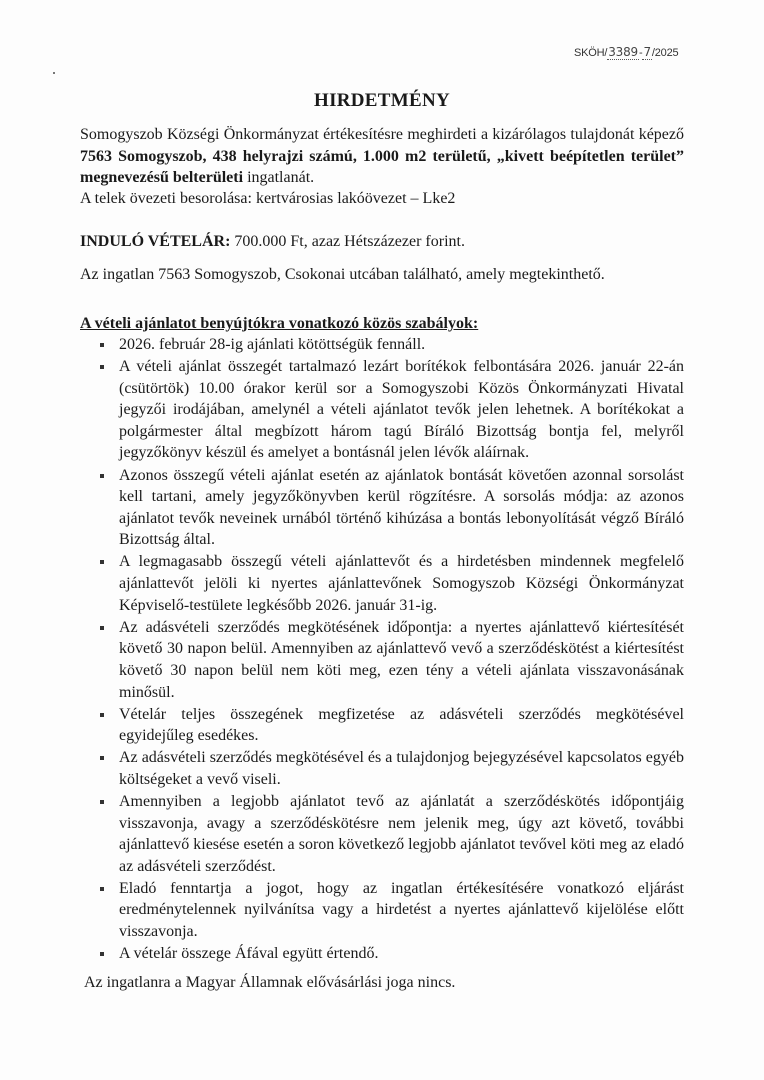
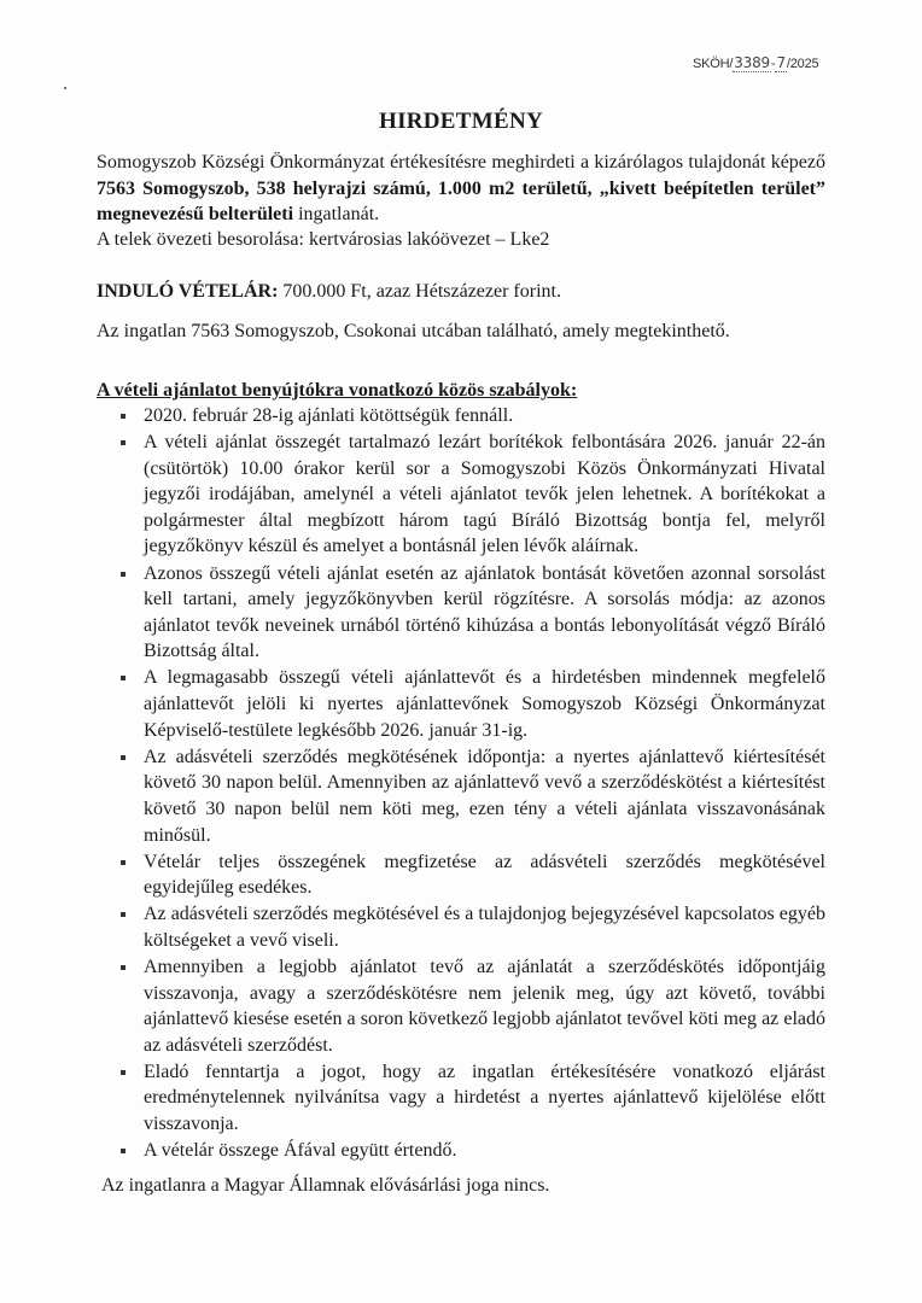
  SKÖH/3389-7/2025
  HIRDETMÉNY
- Somogyszob Községi Önkormányzat értékesítésre meghirdeti a kizárólagos tulajdonát képező 7563 Somogyszob, 438 helyrajzi számú, 1.000 m2 területű, „kivett beépítetlen terület” megnevezésű belterületi ingatlanát.
+ Somogyszob Községi Önkormányzat értékesítésre meghirdeti a kizárólagos tulajdonát képező 7563 Somogyszob, 538 helyrajzi számú, 1.000 m2 területű, „kivett beépítetlen terület” megnevezésű belterületi ingatlanát.
  A telek övezeti besorolása: kertvárosias lakóövezet – Lke2
  INDULÓ VÉTELÁR: 700.000 Ft, azaz Hétszázezer forint.
  Az ingatlan 7563 Somogyszob, Csokonai utcában található, amely megtekinthető.
  A vételi ajánlatot benyújtókra vonatkozó közös szabályok:
- 2026. február 28-ig ajánlati kötöttségük fennáll.
+ 2020. február 28-ig ajánlati kötöttségük fennáll.
  A vételi ajánlat összegét tartalmazó lezárt borítékok felbontására 2026. január 22-án (csütörtök) 10.00 órakor kerül sor a Somogyszobi Közös Önkormányzati Hivatal jegyzői irodájában, amelynél a vételi ajánlatot tevők jelen lehetnek. A borítékokat a polgármester által megbízott három tagú Bíráló Bizottság bontja fel, melyről jegyzőkönyv készül és amelyet a bontásnál jelen lévők aláírnak.
  Azonos összegű vételi ajánlat esetén az ajánlatok bontását követően azonnal sorsolást kell tartani, amely jegyzőkönyvben kerül rögzítésre. A sorsolás módja: az azonos ajánlatot tevők neveinek urnából történő kihúzása a bontás lebonyolítását végző Bíráló Bizottság által.
  A legmagasabb összegű vételi ajánlattevőt és a hirdetésben mindennek megfelelő ajánlattevőt jelöli ki nyertes ajánlattevőnek Somogyszob Községi Önkormányzat Képviselő-testülete legkésőbb 2026. január 31-ig.
  Az adásvételi szerződés megkötésének időpontja: a nyertes ajánlattevő kiértesítését követő 30 napon belül. Amennyiben az ajánlattevő vevő a szerződéskötést a kiértesítést követő 30 napon belül nem köti meg, ezen tény a vételi ajánlata visszavonásának minősül.
  Vételár teljes összegének megfizetése az adásvételi szerződés megkötésével egyidejűleg esedékes.
  Az adásvételi szerződés megkötésével és a tulajdonjog bejegyzésével kapcsolatos egyéb költségeket a vevő viseli.
  Amennyiben a legjobb ajánlatot tevő az ajánlatát a szerződéskötés időpontjáig visszavonja, avagy a szerződéskötésre nem jelenik meg, úgy azt követő, további ajánlattevő kiesése esetén a soron következő legjobb ajánlatot tevővel köti meg az eladó az adásvételi szerződést.
  Eladó fenntartja a jogot, hogy az ingatlan értékesítésére vonatkozó eljárást eredménytelennek nyilvánítsa vagy a hirdetést a nyertes ajánlattevő kijelölése előtt visszavonja.
  A vételár összege Áfával együtt értendő.
  Az ingatlanra a Magyar Államnak elővásárlási joga nincs.
